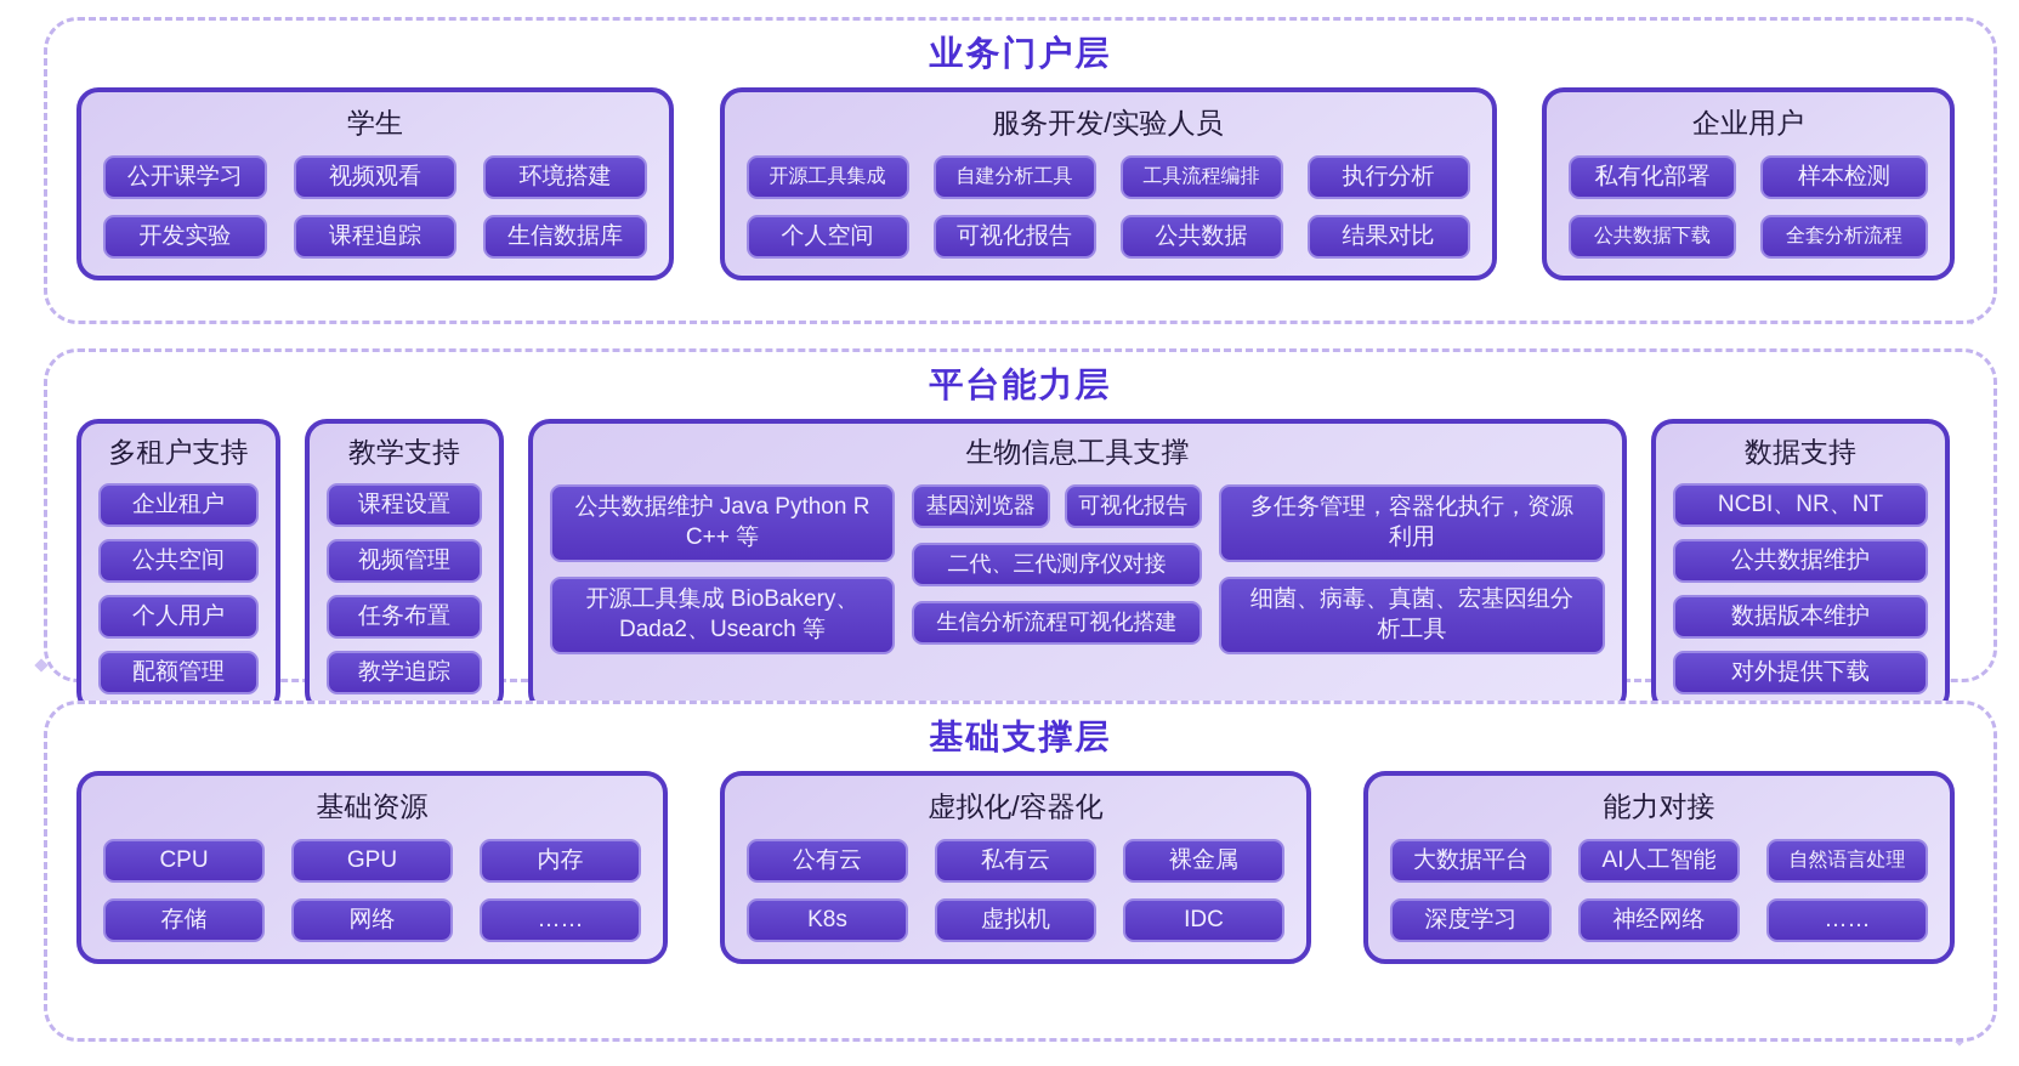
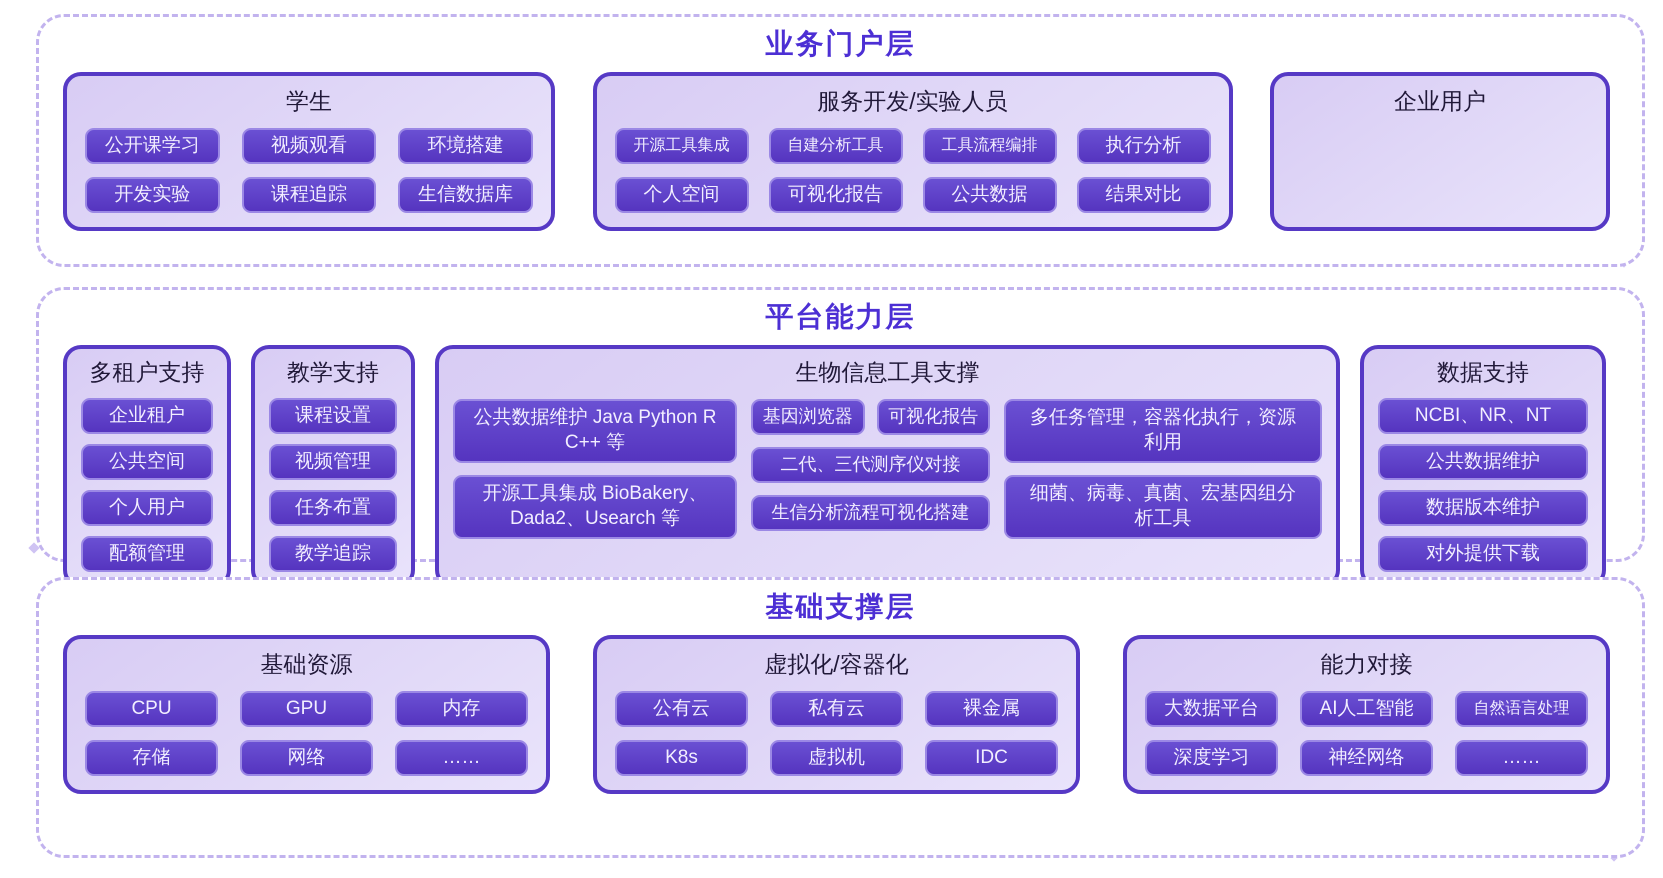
  业务门户层
  学生
  公开课学习
  视频观看
  环境搭建
  开发实验
  课程追踪
  生信数据库
  服务开发/实验人员
  开源工具集成
  自建分析工具
  工具流程编排
  执行分析
  个人空间
  可视化报告
  公共数据
  结果对比
  企业用户
- 私有化部署
- 样本检测
- 公共数据下载
- 全套分析流程
  平台能力层
  多租户支持
  企业租户
  公共空间
  个人用户
  配额管理
  教学支持
  课程设置
  视频管理
  任务布置
  教学追踪
  生物信息工具支撑
  公共数据维护 Java Python R C++ 等
  开源工具集成 BioBakery、Dada2、Usearch 等
  基因浏览器
  可视化报告
  二代、三代测序仪对接
  生信分析流程可视化搭建
  多任务管理，容器化执行，资源利用
  细菌、病毒、真菌、宏基因组分析工具
  数据支持
  NCBI、NR、NT
  公共数据维护
  数据版本维护
  对外提供下载
  基础支撑层
  基础资源
  CPU
  GPU
  内存
  存储
  网络
  ……
  虚拟化/容器化
  公有云
  私有云
  裸金属
  K8s
  虚拟机
  IDC
  能力对接
  大数据平台
  AI人工智能
  自然语言处理
  深度学习
  神经网络
  ……
